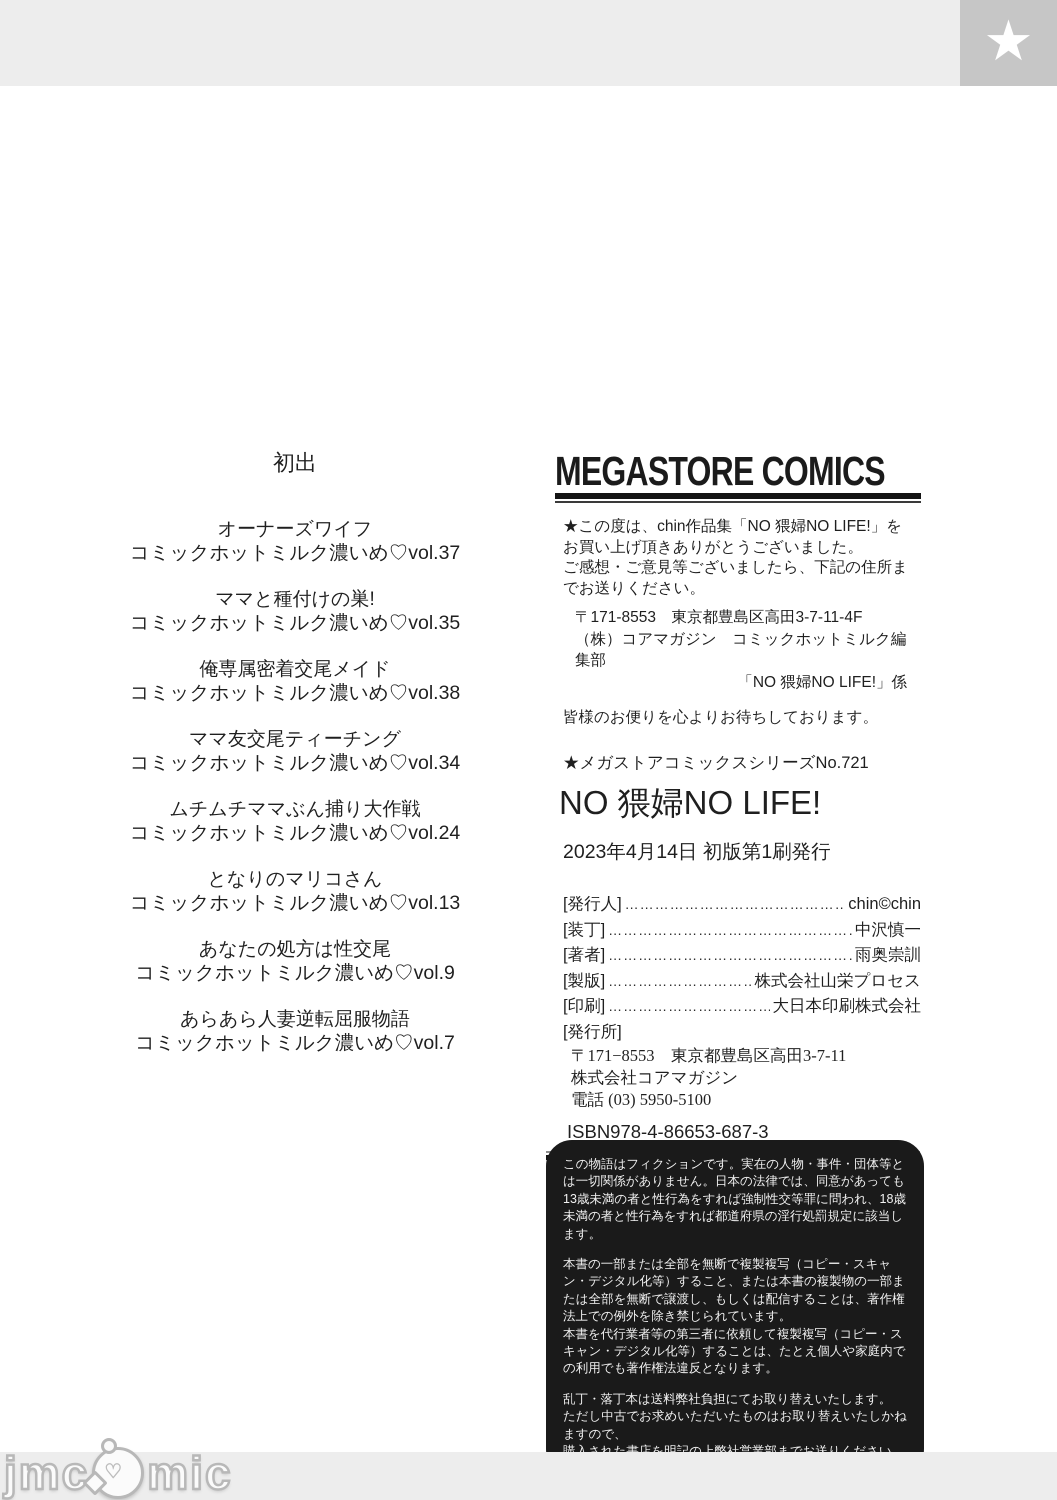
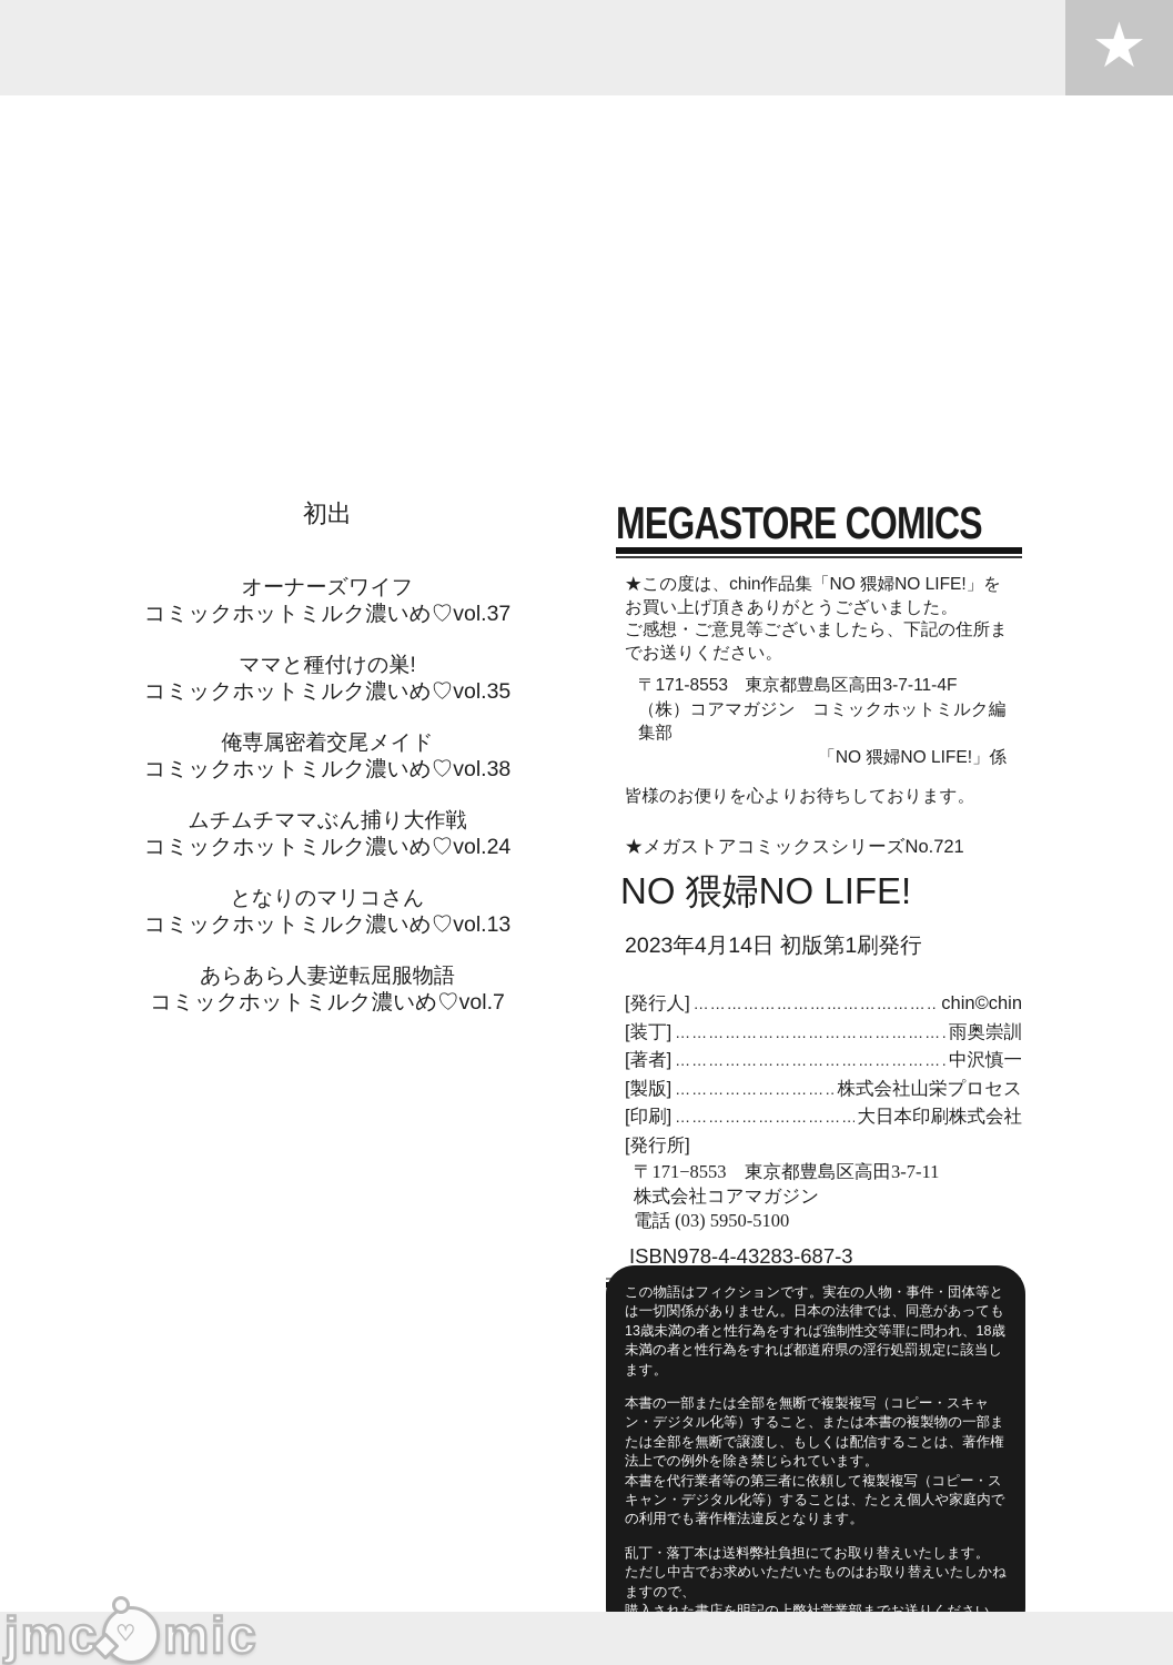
  ★
  初出
  オーナーズワイフ
  コミックホットミルク濃いめ♡vol.37
  ママと種付けの巣!
  コミックホットミルク濃いめ♡vol.35
  俺専属密着交尾メイド
  コミックホットミルク濃いめ♡vol.38
- ママ友交尾ティーチング
- コミックホットミルク濃いめ♡vol.34
  ムチムチママぶん捕り大作戦
  コミックホットミルク濃いめ♡vol.24
  となりのマリコさん
  コミックホットミルク濃いめ♡vol.13
- あなたの処方は性交尾
- コミックホットミルク濃いめ♡vol.9
  あらあら人妻逆転屈服物語
  コミックホットミルク濃いめ♡vol.7
  MEGASTORE COMICS
  ★この度は、chin作品集「NO 猥婦NO LIFE!」を
  お買い上げ頂きありがとうございました。
  ご感想・ご意見等ございましたら、下記の住所ま
  でお送りください。
  〒171-8553 東京都豊島区高田3-7-11-4F
  （株）コアマガジン コミックホットミルク編集部
  「NO 猥婦NO LIFE!」係
  皆様のお便りを心よりお待ちしております。
  ★メガストアコミックスシリーズNo.721
  NO 猥婦NO LIFE!
  2023年4月14日 初版第1刷発行
  [発行人]
  chin©chin
  [装丁]
- 中沢慎一
+ 雨奥崇訓
  [著者]
- 雨奥崇訓
+ 中沢慎一
  [製版]
  株式会社山栄プロセス
  [印刷]
  大日本印刷株式会社
  [発行所]
  〒171−8553 東京都豊島区高田3-7-11
  株式会社コアマガジン
  電話 (03) 5950-5100
- ISBN978-4-86653-687-3
+ ISBN978-4-43283-687-3
  この物語はフィクションです。実在の人物・事件・団体等とは一切関係がありません。日本の法律では、同意があっても13歳未満の者と性行為をすれば強制性交等罪に問われ、18歳未満の者と性行為をすれば都道府県の淫行処罰規定に該当します。
  本書の一部または全部を無断で複製複写（コピー・スキャン・デジタル化等）すること、または本書の複製物の一部または全部を無断で譲渡し、もしくは配信することは、著作権法上での例外を除き禁じられています。
  本書を代行業者等の第三者に依頼して複製複写（コピー・スキャン・デジタル化等）することは、たとえ個人や家庭内での利用でも著作権法違反となります。
  乱丁・落丁本は送料弊社負担にてお取り替えいたします。
  ただし中古でお求めいただいたものはお取り替えいたしかねますので、
  jmc
  ♡
  mic
